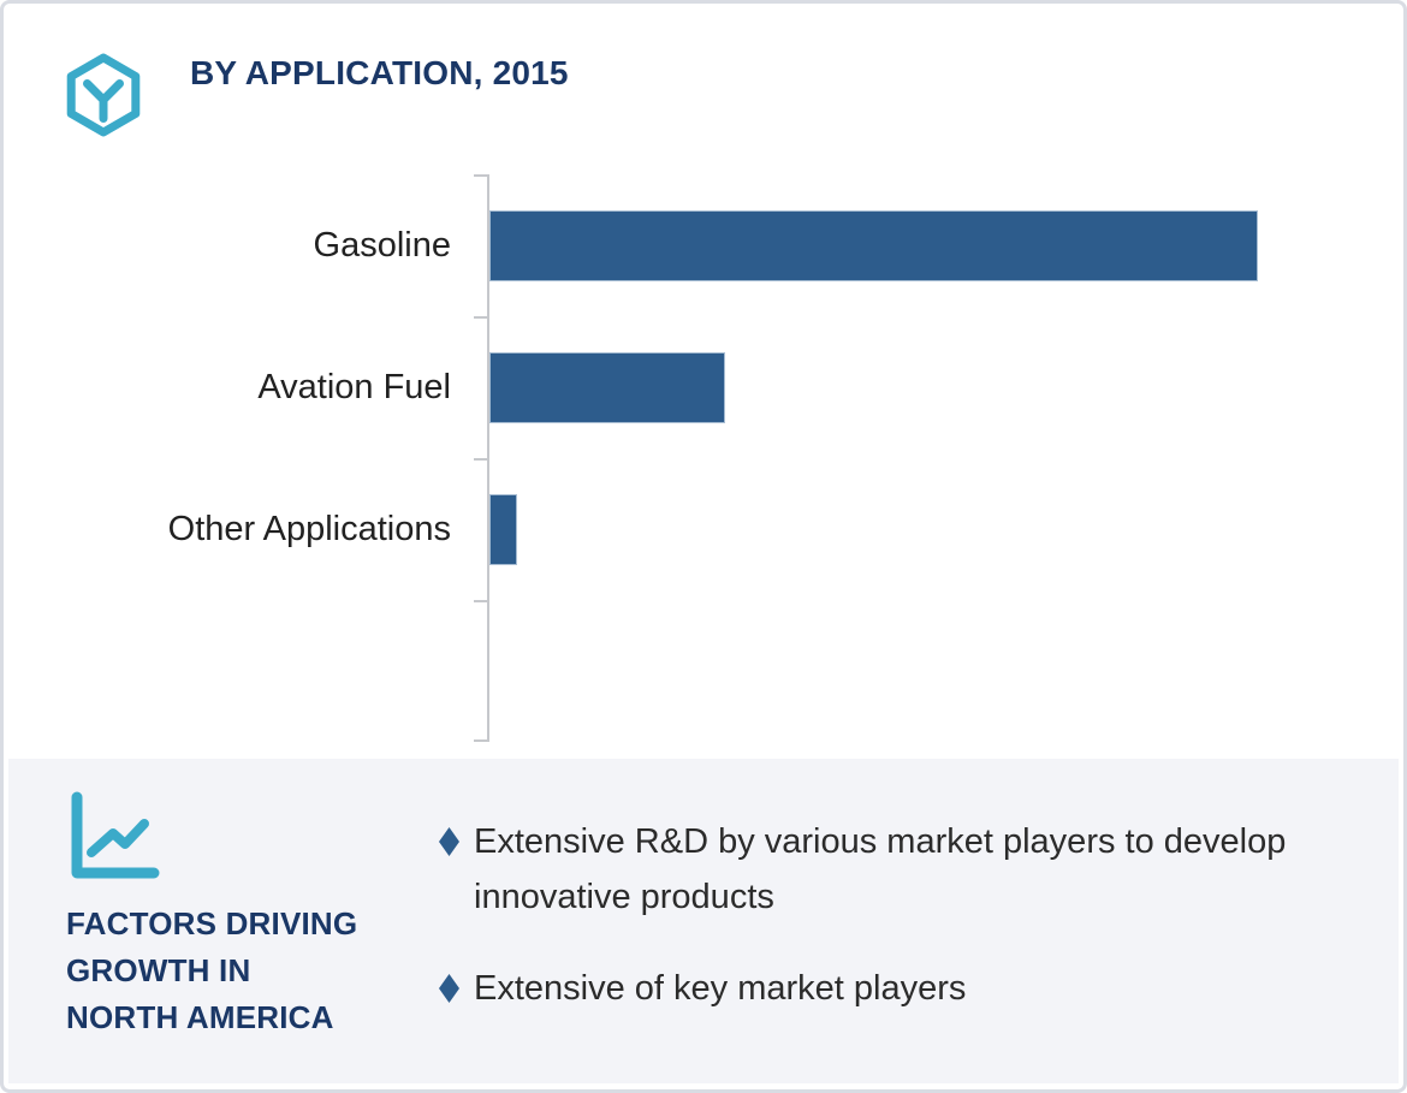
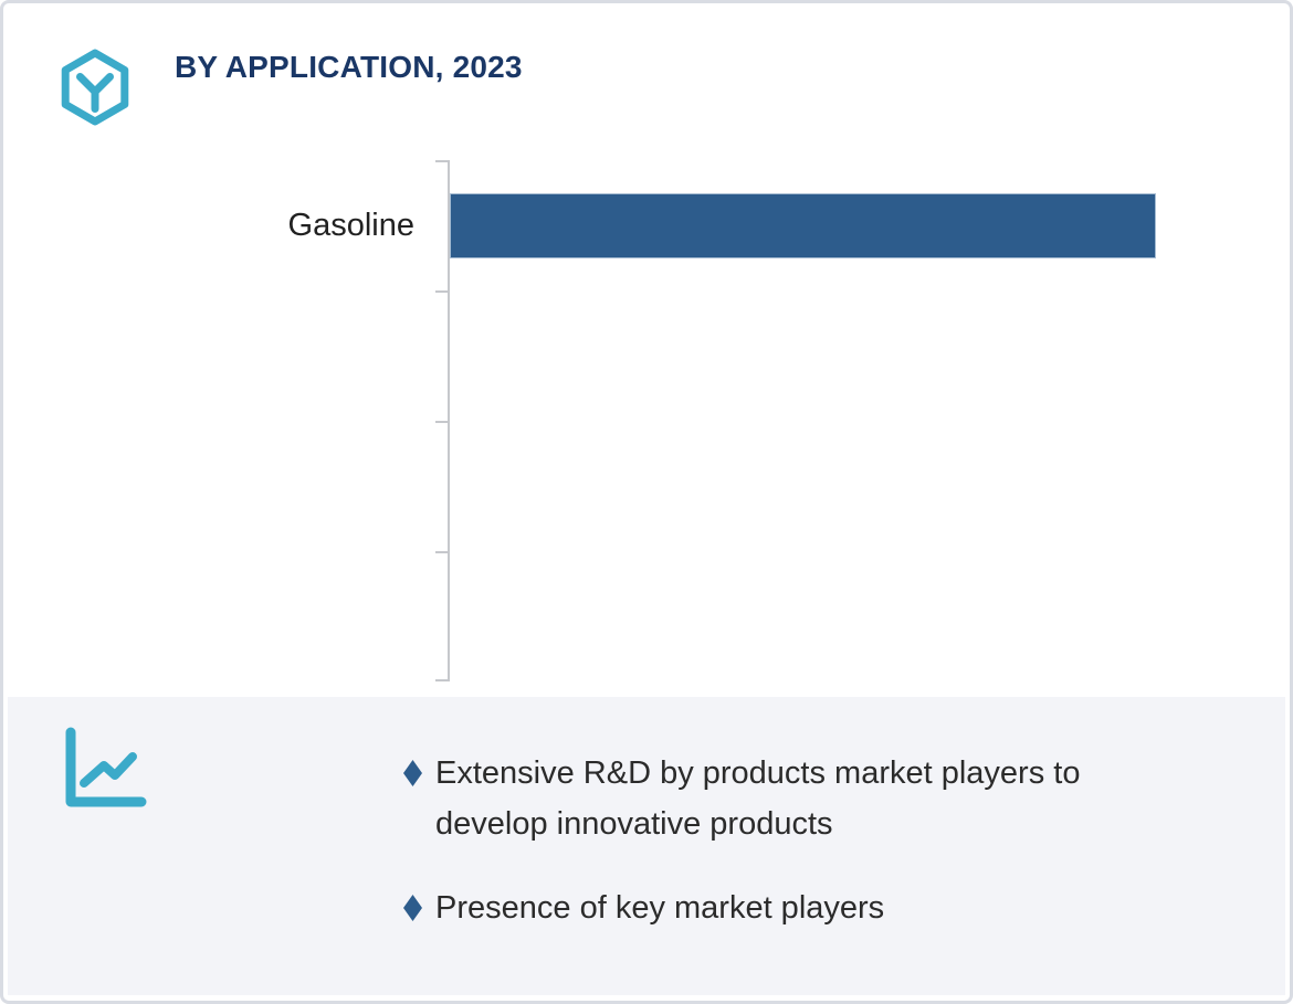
- BY APPLICATION, 2015
+ BY APPLICATION, 2023
  Gasoline
- Avation Fuel
- Other Applications
- FACTORS DRIVING
- GROWTH IN
- NORTH AMERICA
- Extensive R&D by various market players to develop innovative products
+ Extensive R&D by products market players to develop innovative products
- Extensive of key market players
+ Presence of key market players
